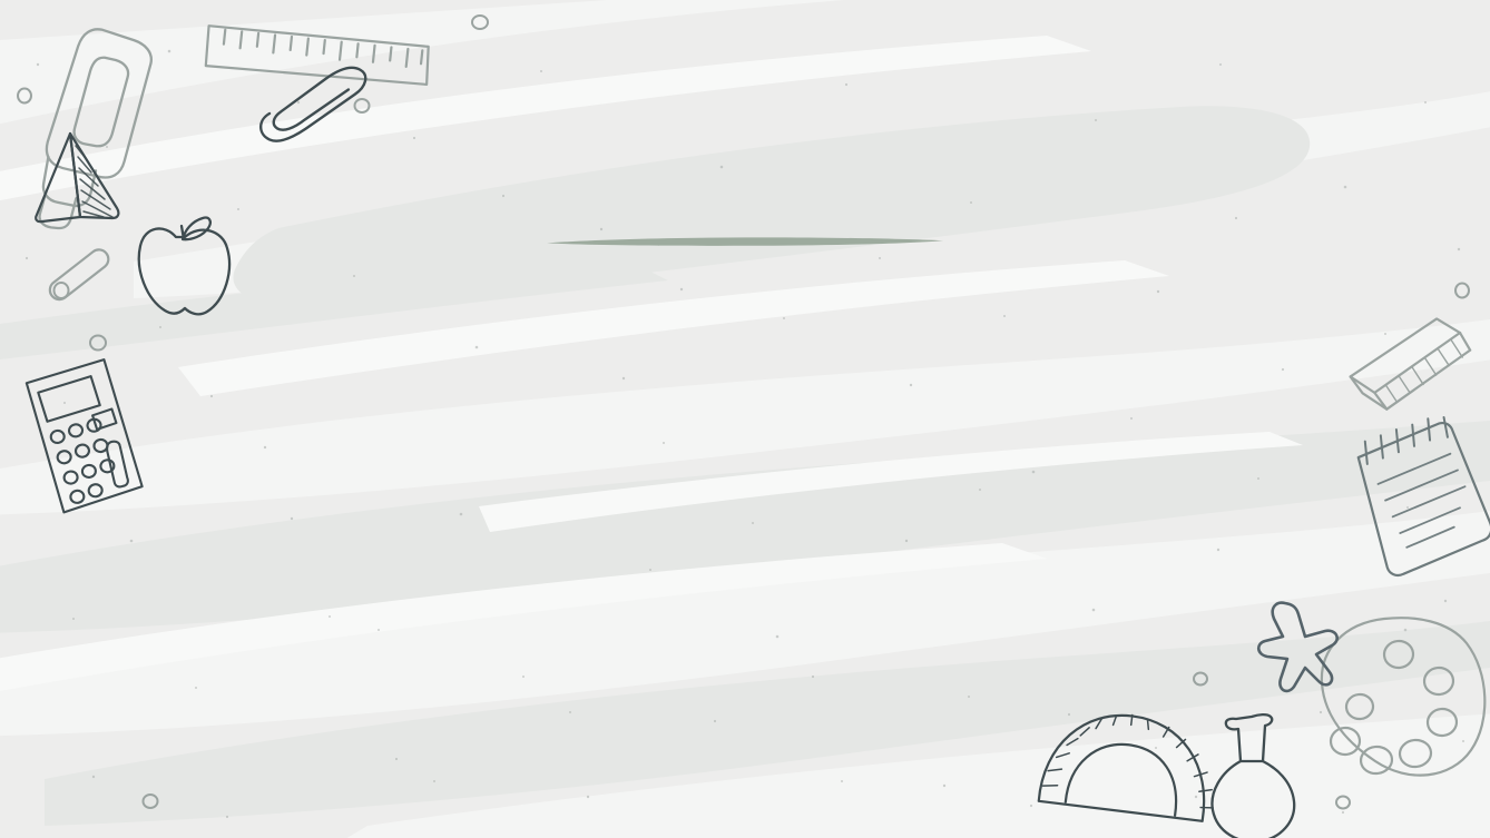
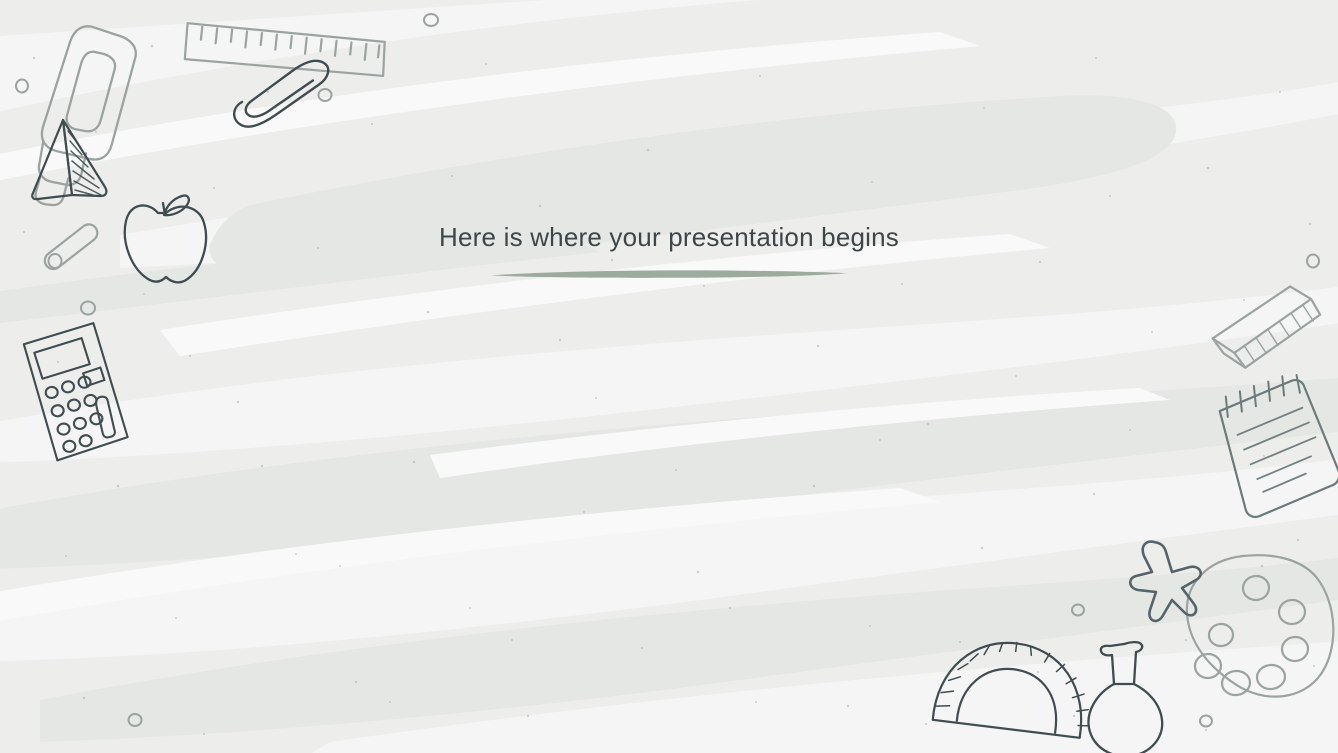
+ Here is where your presentation begins
